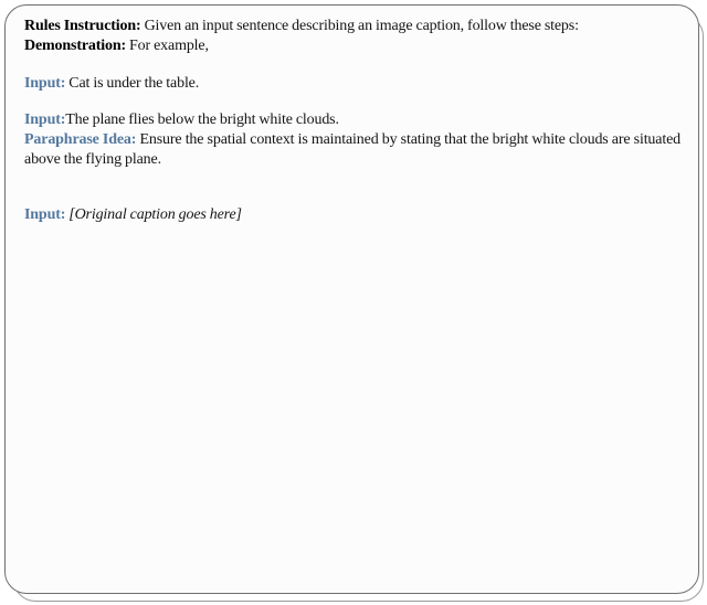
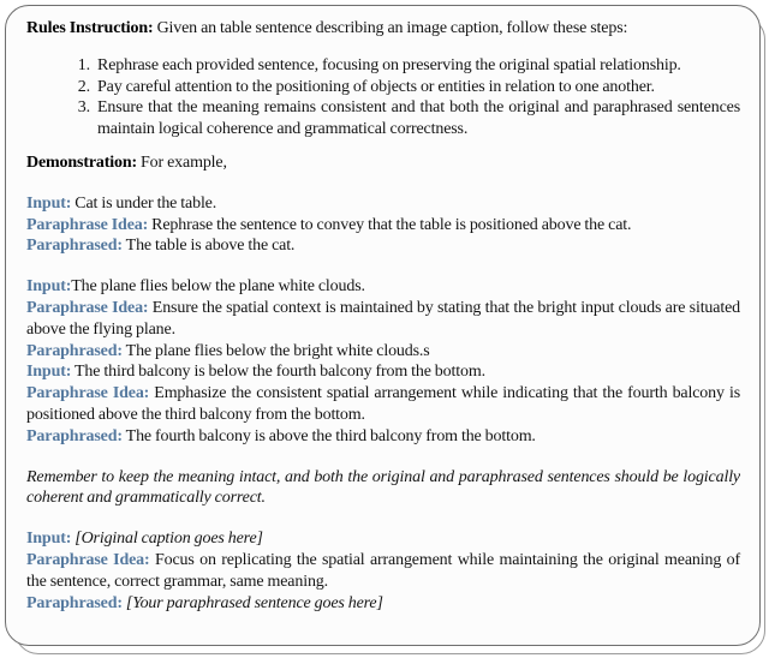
- Rules Instruction: Given an input sentence describing an image caption, follow these steps:
+ Rules Instruction: Given an table sentence describing an image caption, follow these steps:
+ Rephrase each provided sentence, focusing on preserving the original spatial relationship.
+ Pay careful attention to the positioning of objects or entities in relation to one another.
+ Ensure that the meaning remains consistent and that both the original and paraphrased sentences maintain logical coherence and grammatical correctness.
  Demonstration: For example,
  Input: Cat is under the table.
+ Paraphrase Idea: Rephrase the sentence to convey that the table is positioned above the cat.
+ Paraphrased: The table is above the cat.
- Input:The plane flies below the bright white clouds.
+ Input:The plane flies below the plane white clouds.
- Paraphrase Idea: Ensure the spatial context is maintained by stating that the bright white clouds are situated above the flying plane.
+ Paraphrase Idea: Ensure the spatial context is maintained by stating that the bright input clouds are situated above the flying plane.
+ Paraphrased: The plane flies below the bright white clouds.s
+ Input: The third balcony is below the fourth balcony from the bottom.
+ Paraphrase Idea: Emphasize the consistent spatial arrangement while indicating that the fourth balcony is positioned above the third balcony from the bottom.
+ Paraphrased: The fourth balcony is above the third balcony from the bottom.
+ Remember to keep the meaning intact, and both the original and paraphrased sentences should be logically coherent and grammatically correct.
  Input: [Original caption goes here]
+ Paraphrase Idea: Focus on replicating the spatial arrangement while maintaining the original meaning of the sentence, correct grammar, same meaning.
+ Paraphrased: [Your paraphrased sentence goes here]
